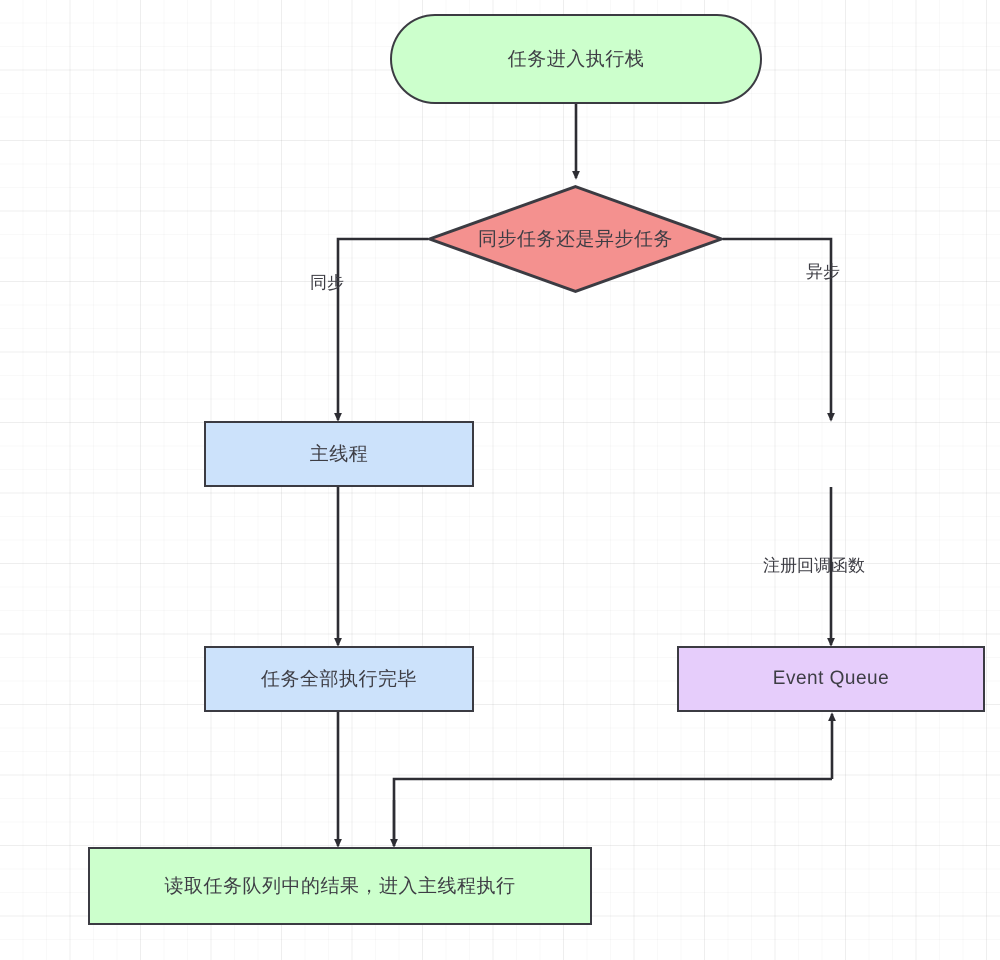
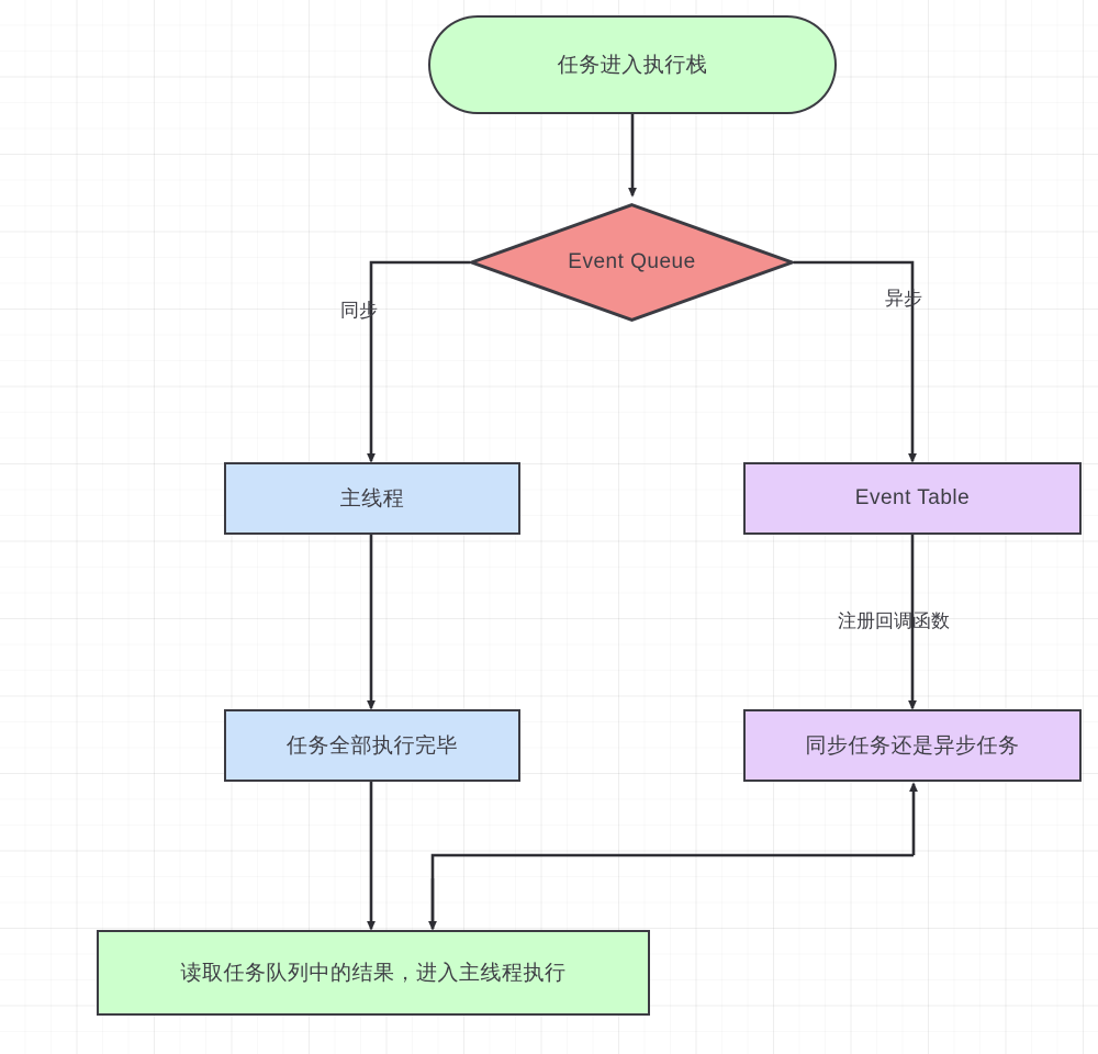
  任务进入执行栈
- 同步任务还是异步任务
+ Event Queue
  同步
  异步
  主线程
+ Event Table
  注册回调函数
  任务全部执行完毕
- Event Queue
+ 同步任务还是异步任务
  读取任务队列中的结果，进入主线程执行
